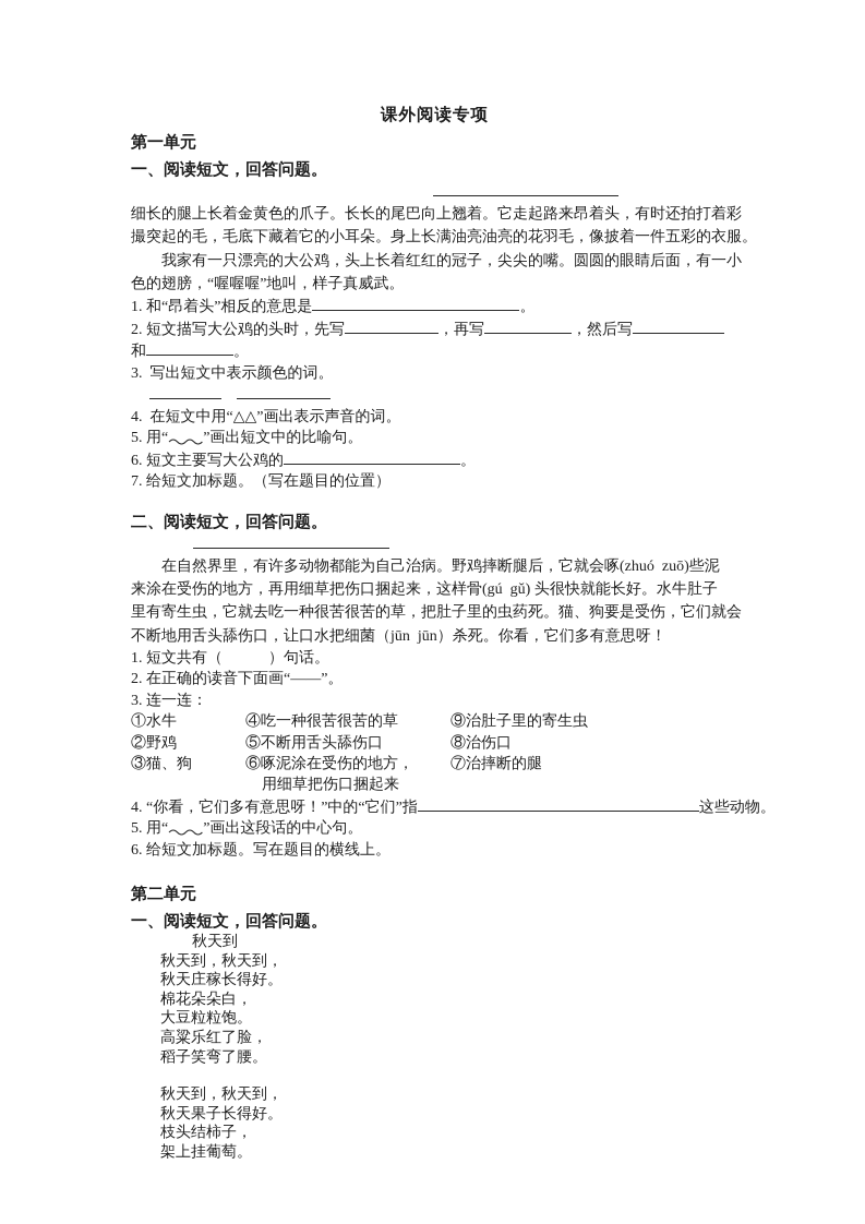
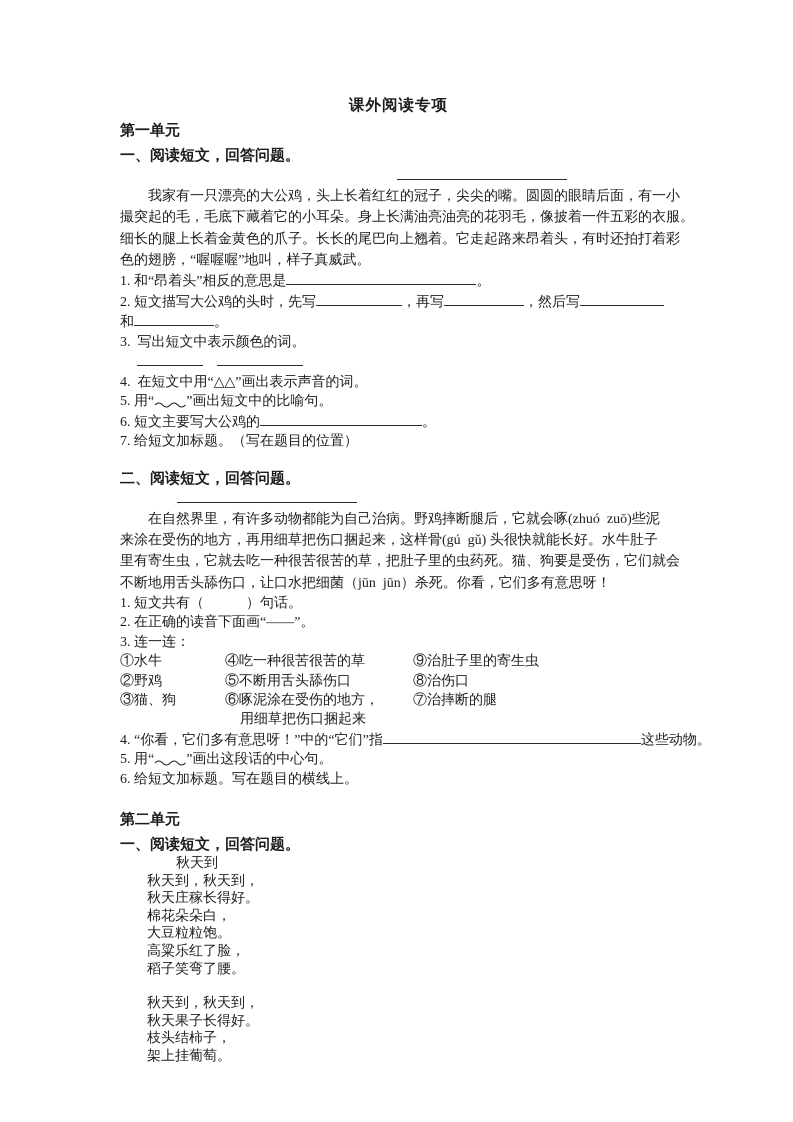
  课外阅读专项
  第一单元
  一、阅读短文，回答问题。
- 细长的腿上长着金黄色的爪子。长长的尾巴向上翘着。它走起路来昂着头，有时还拍打着彩
+ 我家有一只漂亮的大公鸡，头上长着红红的冠子，尖尖的嘴。圆圆的眼睛后面，有一小
  撮突起的毛，毛底下藏着它的小耳朵。身上长满油亮油亮的花羽毛，像披着一件五彩的衣服。
- 我家有一只漂亮的大公鸡，头上长着红红的冠子，尖尖的嘴。圆圆的眼睛后面，有一小
+ 细长的腿上长着金黄色的爪子。长长的尾巴向上翘着。它走起路来昂着头，有时还拍打着彩
  色的翅膀，“喔喔喔”地叫，样子真威武。
  1. 和“昂着头”相反的意思是 。
  2. 短文描写大公鸡的头时，先写 ，再写 ，然后写
  和 。
  3. 写出短文中表示颜色的词。
  4. 在短文中用“△△”画出表示声音的词。
  5. 用“ ”画出短文中的比喻句。
  6. 短文主要写大公鸡的 。
  7. 给短文加标题。（写在题目的位置）
  二、阅读短文，回答问题。
  在自然界里，有许多动物都能为自己治病。野鸡摔断腿后，它就会啄(zhuó zuō)些泥
  来涂在受伤的地方，再用细草把伤口捆起来，这样骨(gú gǔ) 头很快就能长好。水牛肚子
  里有寄生虫，它就去吃一种很苦很苦的草，把肚子里的虫药死。猫、狗要是受伤，它们就会
  不断地用舌头舔伤口，让口水把细菌（jūn jūn）杀死。你看，它们多有意思呀！
  1. 短文共有（ ）句话。
  2. 在正确的读音下面画“——”。
  3. 连一连：
  ①水牛
  ④吃一种很苦很苦的草
  ⑨治肚子里的寄生虫
  ②野鸡
  ⑤不断用舌头舔伤口
  ⑧治伤口
  ③猫、狗
  ⑥啄泥涂在受伤的地方，
  ⑦治摔断的腿
  用细草把伤口捆起来
  4. “你看，它们多有意思呀！”中的“它们”指 这些动物。
  5. 用“ ”画出这段话的中心句。
  6. 给短文加标题。写在题目的横线上。
  第二单元
  一、阅读短文，回答问题。
  秋天到
  秋天到，秋天到，
  秋天庄稼长得好。
  棉花朵朵白，
  大豆粒粒饱。
  高粱乐红了脸，
  稻子笑弯了腰。
  秋天到，秋天到，
  秋天果子长得好。
  枝头结柿子，
  架上挂葡萄。
